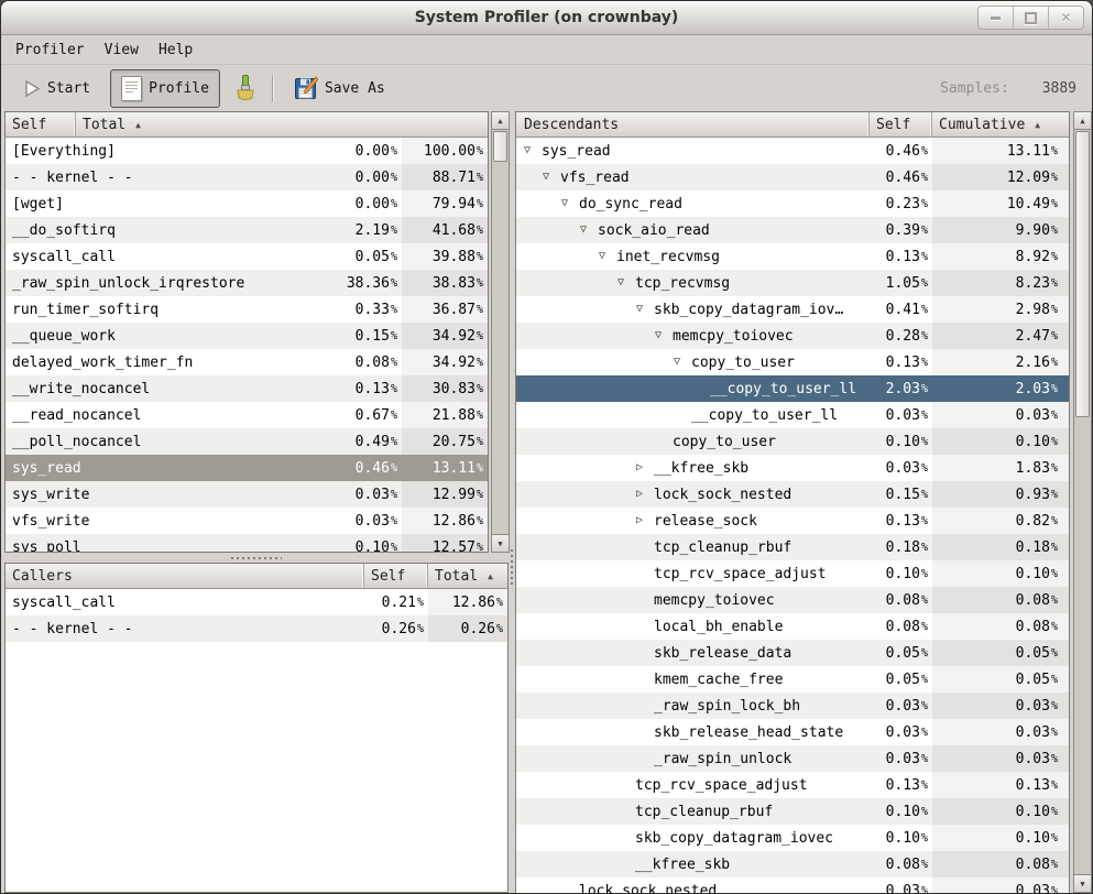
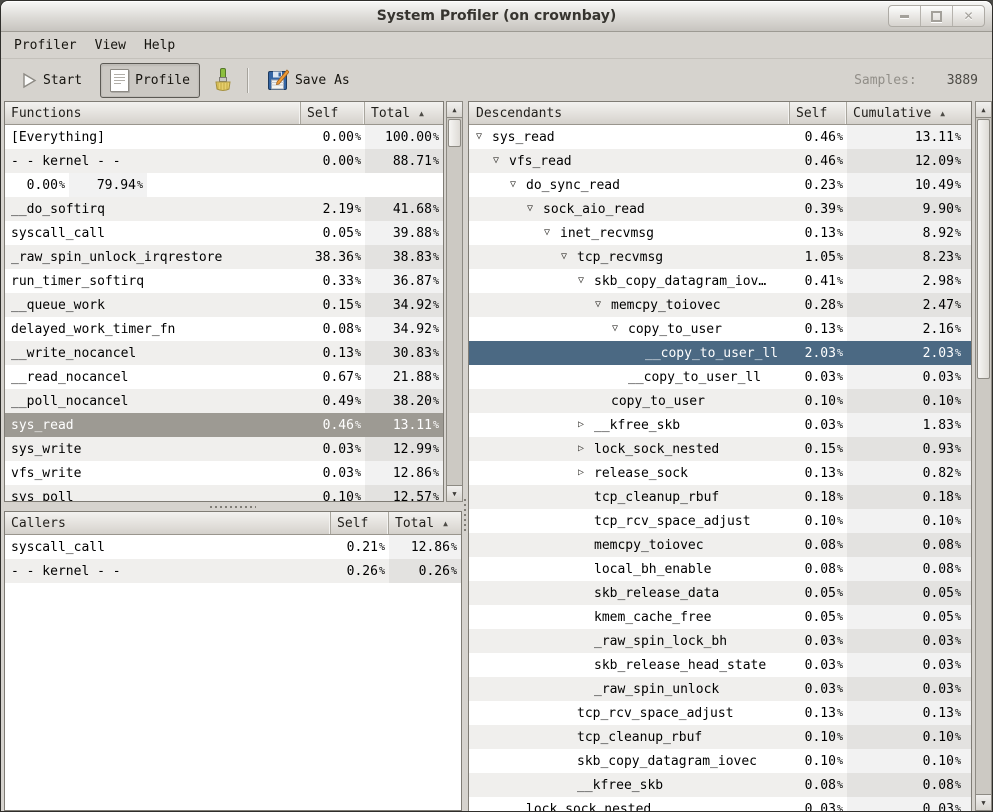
  System Profiler (on crownbay)
  ✕
  Profiler
  View
  Help
  Start
  Profile
  Save As
  Samples:
  3889
+ Functions
  Self
  Total
  ▲
  [Everything]
  0.00
  %
  100.00
  %
  - - kernel - -
  0.00
  %
  88.71
  %
- [wget]
  0.00
  %
  79.94
  %
  __do_softirq
  2.19
  %
  41.68
  %
  syscall_call
  0.05
  %
  39.88
  %
  _raw_spin_unlock_irqrestore
  38.36
  %
  38.83
  %
  run_timer_softirq
  0.33
  %
  36.87
  %
  __queue_work
  0.15
  %
  34.92
  %
  delayed_work_timer_fn
  0.08
  %
  34.92
  %
  __write_nocancel
  0.13
  %
  30.83
  %
  __read_nocancel
  0.67
  %
  21.88
  %
  __poll_nocancel
  0.49
  %
- 20.75
+ 38.20
  %
  sys_read
  0.46
  %
  13.11
  %
  sys_write
  0.03
  %
  12.99
  %
  vfs_write
  0.03
  %
  12.86
  %
  sys_poll
  0.10
  %
  12.57
  %
  ▲
  ▼
  Callers
  Self
  Total
  ▲
  syscall_call
  0.21
  %
  12.86
  %
  - - kernel - -
  0.26
  %
  0.26
  %
  Descendants
  Self
  Cumulative
  ▲
  ▽
  sys_read
  0.46
  %
  13.11
  %
  ▽
  vfs_read
  0.46
  %
  12.09
  %
  ▽
  do_sync_read
  0.23
  %
  10.49
  %
  ▽
  sock_aio_read
  0.39
  %
  9.90
  %
  ▽
  inet_recvmsg
  0.13
  %
  8.92
  %
  ▽
  tcp_recvmsg
  1.05
  %
  8.23
  %
  ▽
  skb_copy_datagram_iov…
  0.41
  %
  2.98
  %
  ▽
  memcpy_toiovec
  0.28
  %
  2.47
  %
  ▽
  copy_to_user
  0.13
  %
  2.16
  %
  __copy_to_user_ll
  2.03
  %
  2.03
  %
  __copy_to_user_ll
  0.03
  %
  0.03
  %
  copy_to_user
  0.10
  %
  0.10
  %
  ▷
  __kfree_skb
  0.03
  %
  1.83
  %
  ▷
  lock_sock_nested
  0.15
  %
  0.93
  %
  ▷
  release_sock
  0.13
  %
  0.82
  %
  tcp_cleanup_rbuf
  0.18
  %
  0.18
  %
  tcp_rcv_space_adjust
  0.10
  %
  0.10
  %
  memcpy_toiovec
  0.08
  %
  0.08
  %
  local_bh_enable
  0.08
  %
  0.08
  %
  skb_release_data
  0.05
  %
  0.05
  %
  kmem_cache_free
  0.05
  %
  0.05
  %
  _raw_spin_lock_bh
  0.03
  %
  0.03
  %
  skb_release_head_state
  0.03
  %
  0.03
  %
  _raw_spin_unlock
  0.03
  %
  0.03
  %
  tcp_rcv_space_adjust
  0.13
  %
  0.13
  %
  tcp_cleanup_rbuf
  0.10
  %
  0.10
  %
  skb_copy_datagram_iovec
  0.10
  %
  0.10
  %
  __kfree_skb
  0.08
  %
  0.08
  %
  lock_sock_nested
  0.03
  %
  0.03
  %
  ▲
  ▼
